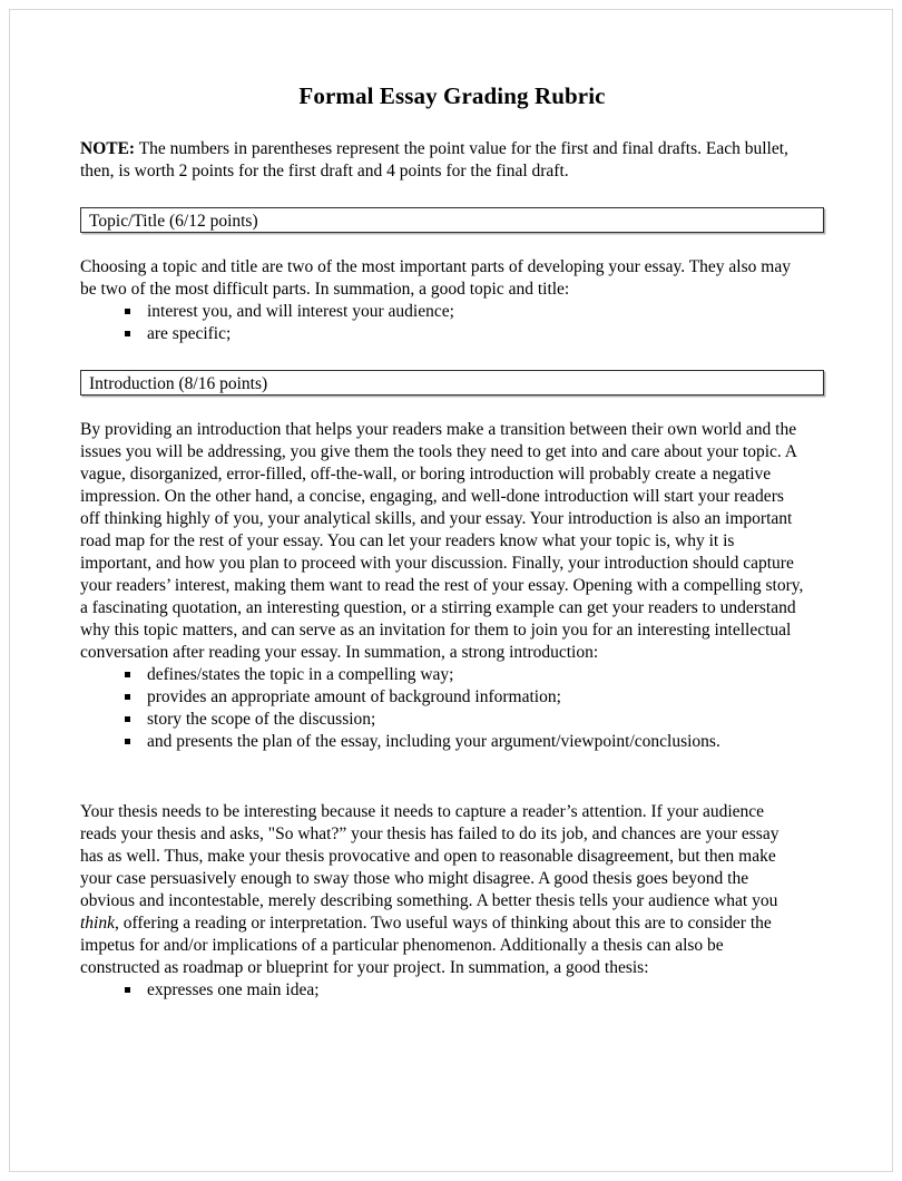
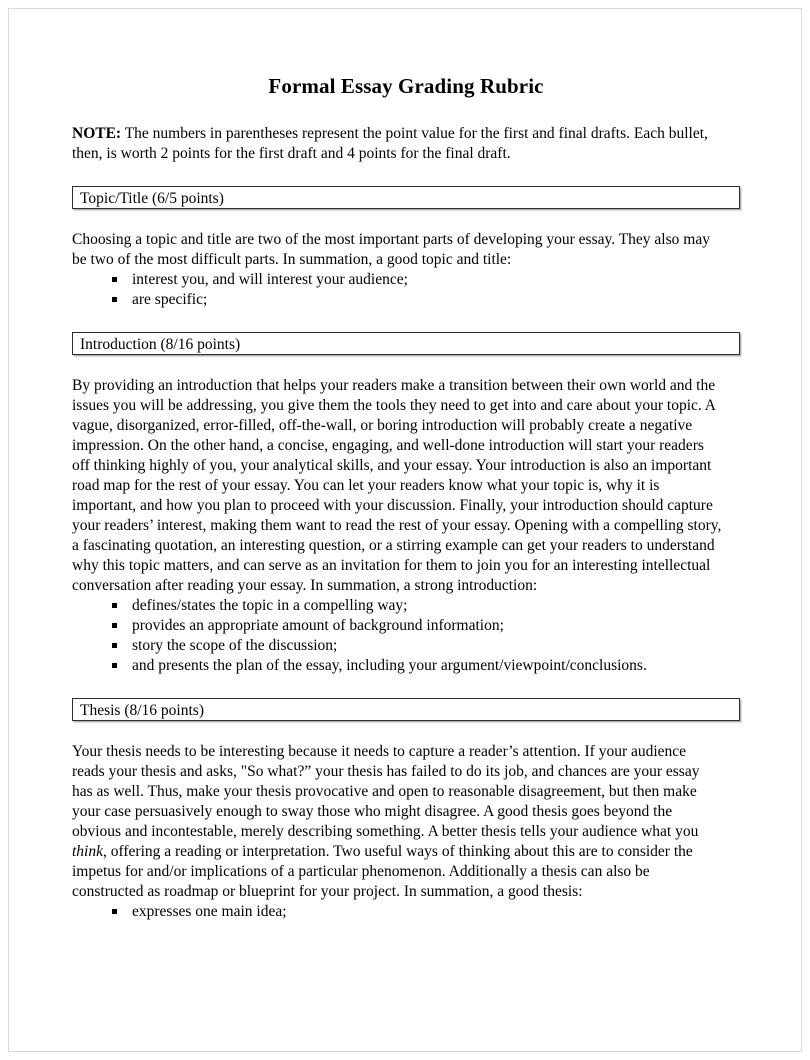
  Formal Essay Grading Rubric
  NOTE: The numbers in parentheses represent the point value for the first and final drafts. Each bullet, then, is worth 2 points for the first draft and 4 points for the final draft.
- Topic/Title (6/12 points)
+ Topic/Title (6/5 points)
  Choosing a topic and title are two of the most important parts of developing your essay. They also may be two of the most difficult parts. In summation, a good topic and title:
  interest you, and will interest your audience;
  are specific;
  Introduction (8/16 points)
  By providing an introduction that helps your readers make a transition between their own world and the issues you will be addressing, you give them the tools they need to get into and care about your topic. A vague, disorganized, error-filled, off-the-wall, or boring introduction will probably create a negative impression. On the other hand, a concise, engaging, and well-done introduction will start your readers off thinking highly of you, your analytical skills, and your essay. Your introduction is also an important road map for the rest of your essay. You can let your readers know what your topic is, why it is important, and how you plan to proceed with your discussion. Finally, your introduction should capture your readers’ interest, making them want to read the rest of your essay. Opening with a compelling story, a fascinating quotation, an interesting question, or a stirring example can get your readers to understand why this topic matters, and can serve as an invitation for them to join you for an interesting intellectual conversation after reading your essay. In summation, a strong introduction:
  defines/states the topic in a compelling way;
  provides an appropriate amount of background information;
  story the scope of the discussion;
  and presents the plan of the essay, including your argument/viewpoint/conclusions.
+ Thesis (8/16 points)
  Your thesis needs to be interesting because it needs to capture a reader’s attention. If your audience reads your thesis and asks, "So what?” your thesis has failed to do its job, and chances are your essay has as well. Thus, make your thesis provocative and open to reasonable disagreement, but then make your case persuasively enough to sway those who might disagree. A good thesis goes beyond the obvious and incontestable, merely describing something. A better thesis tells your audience what you think, offering a reading or interpretation. Two useful ways of thinking about this are to consider the impetus for and/or implications of a particular phenomenon. Additionally a thesis can also be constructed as roadmap or blueprint for your project. In summation, a good thesis:
  expresses one main idea;
